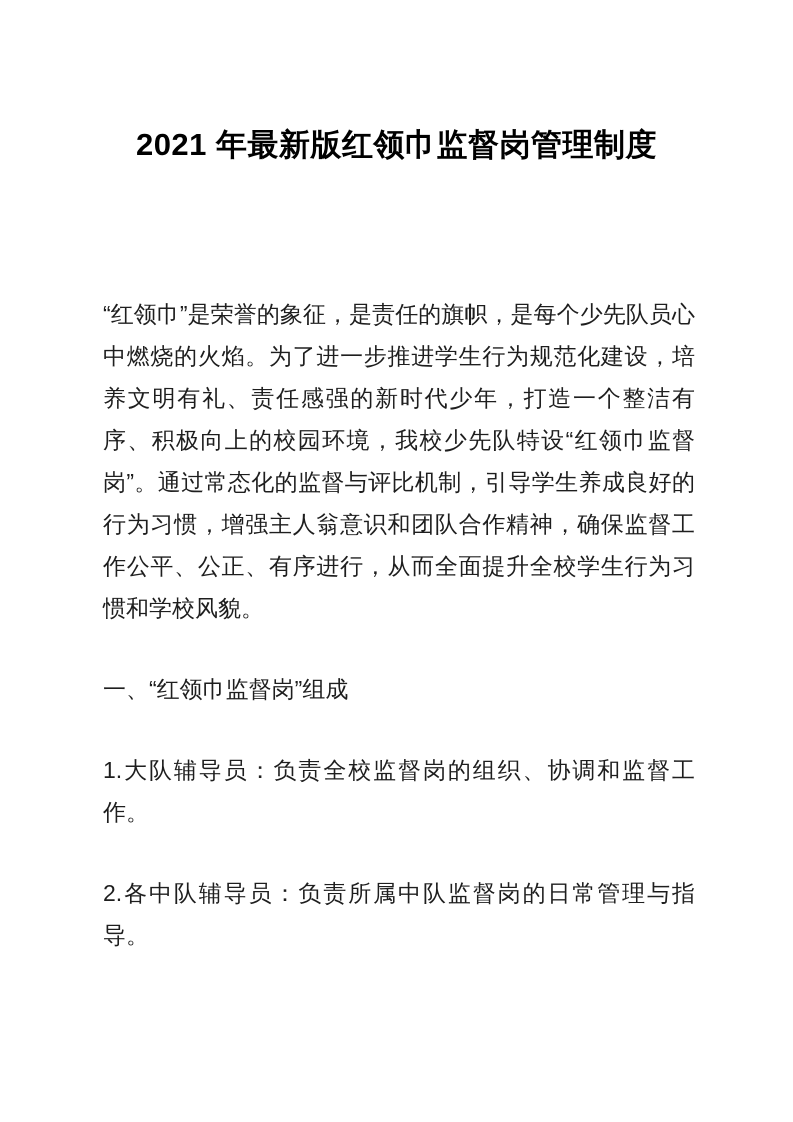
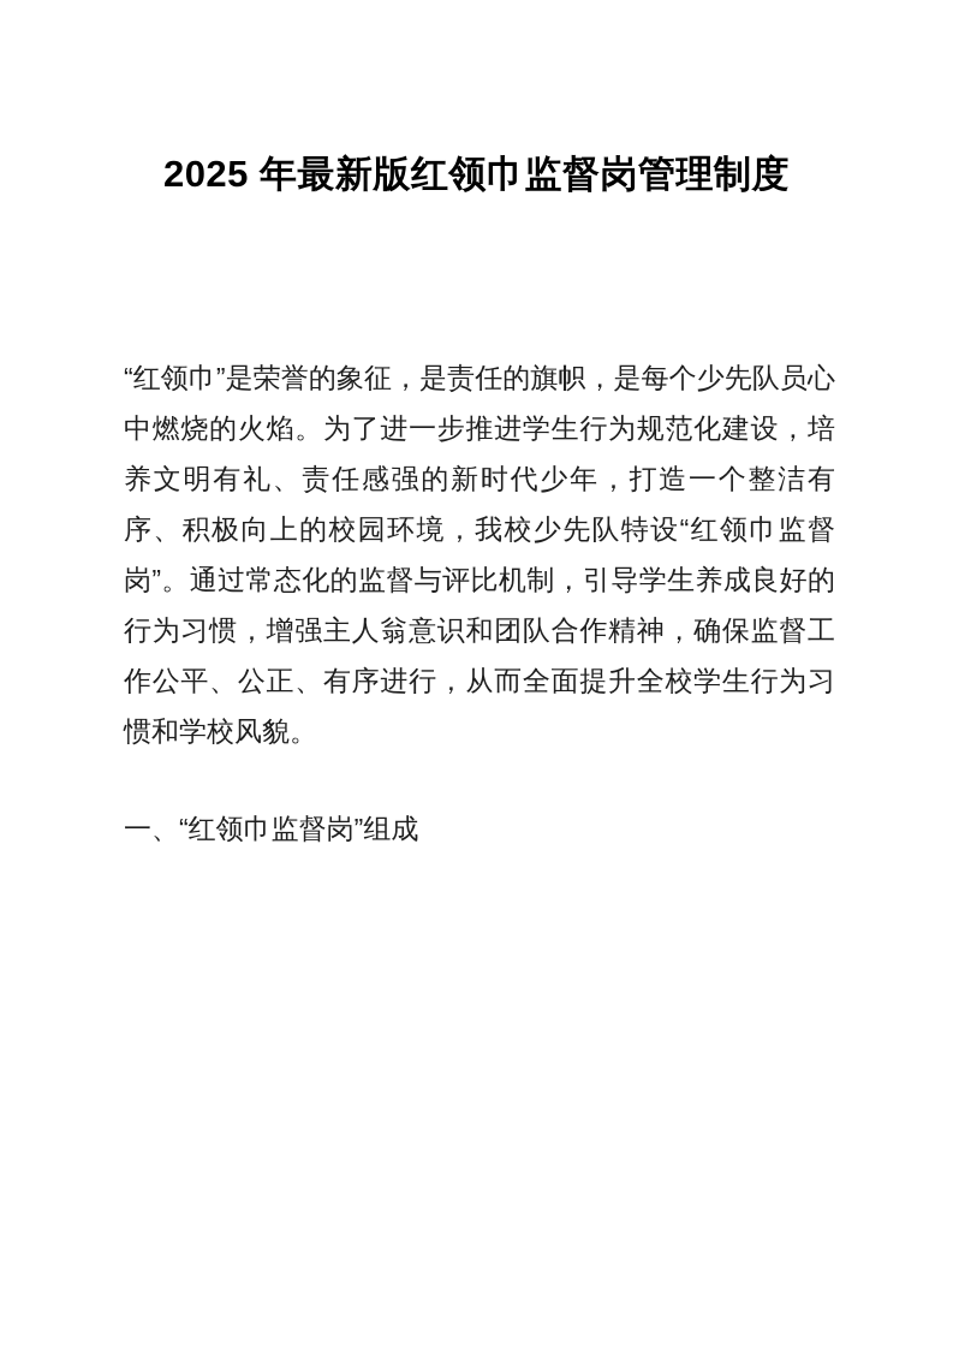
- 2021 年最新版红领巾监督岗管理制度
+ 2025 年最新版红领巾监督岗管理制度
  “红领巾”是荣誉的象征，是责任的旗帜，是每个少先队员心中燃烧的火焰。为了进一步推进学生行为规范化建设，培养文明有礼、责任感强的新时代少年，打造一个整洁有序、积极向上的校园环境，我校少先队特设“红领巾监督岗”。通过常态化的监督与评比机制，引导学生养成良好的行为习惯，增强主人翁意识和团队合作精神，确保监督工作公平、公正、有序进行，从而全面提升全校学生行为习惯和学校风貌。
  一、“红领巾监督岗”组成
- 1.大队辅导员：负责全校监督岗的组织、协调和监督工作。
- 2.各中队辅导员：负责所属中队监督岗的日常管理与指导。
